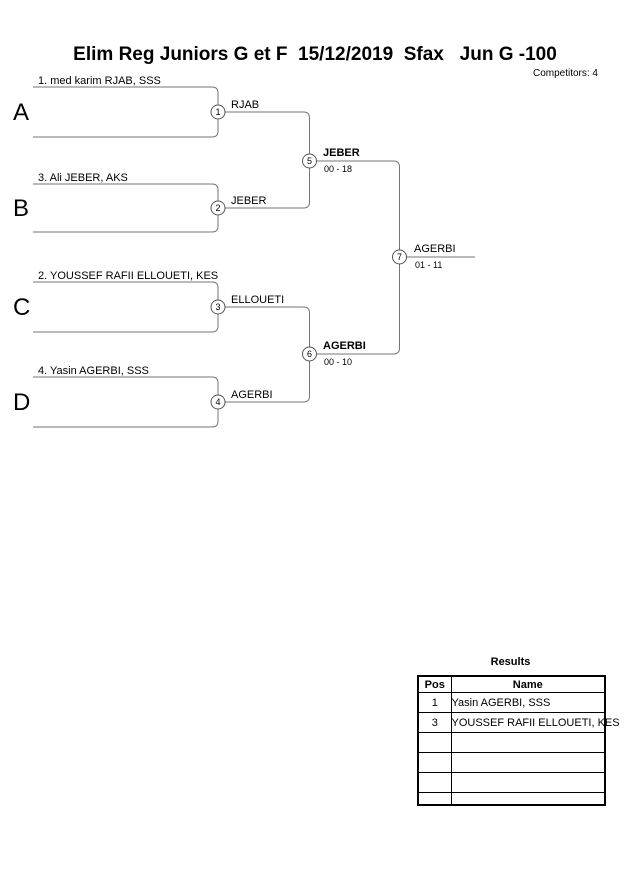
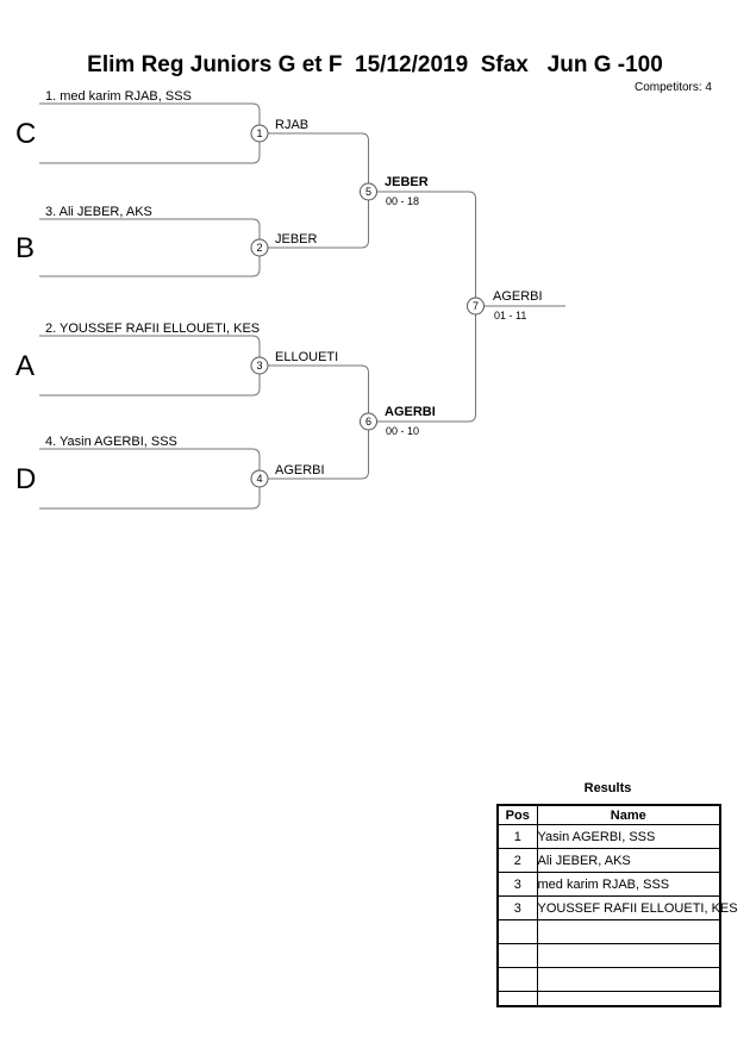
  Elim Reg Juniors G et F 15/12/2019 Sfax Jun G -100
  Competitors: 4
- A
+ C
  B
- C
+ A
  D
  1. med karim RJAB, SSS
  3. Ali JEBER, AKS
  2. YOUSSEF RAFII ELLOUETI, KES
  4. Yasin AGERBI, SSS
  RJAB
  JEBER
  ELLOUETI
  AGERBI
  JEBER
  00 - 18
  AGERBI
  00 - 10
  AGERBI
  01 - 11
  1
  2
  3
  4
  5
  6
  7
  Results
  Pos	Name
  1	Yasin AGERBI, SSS
+ 2	Ali JEBER, AKS
+ 3	med karim RJAB, SSS
  3	YOUSSEF RAFII ELLOUETI, KES
